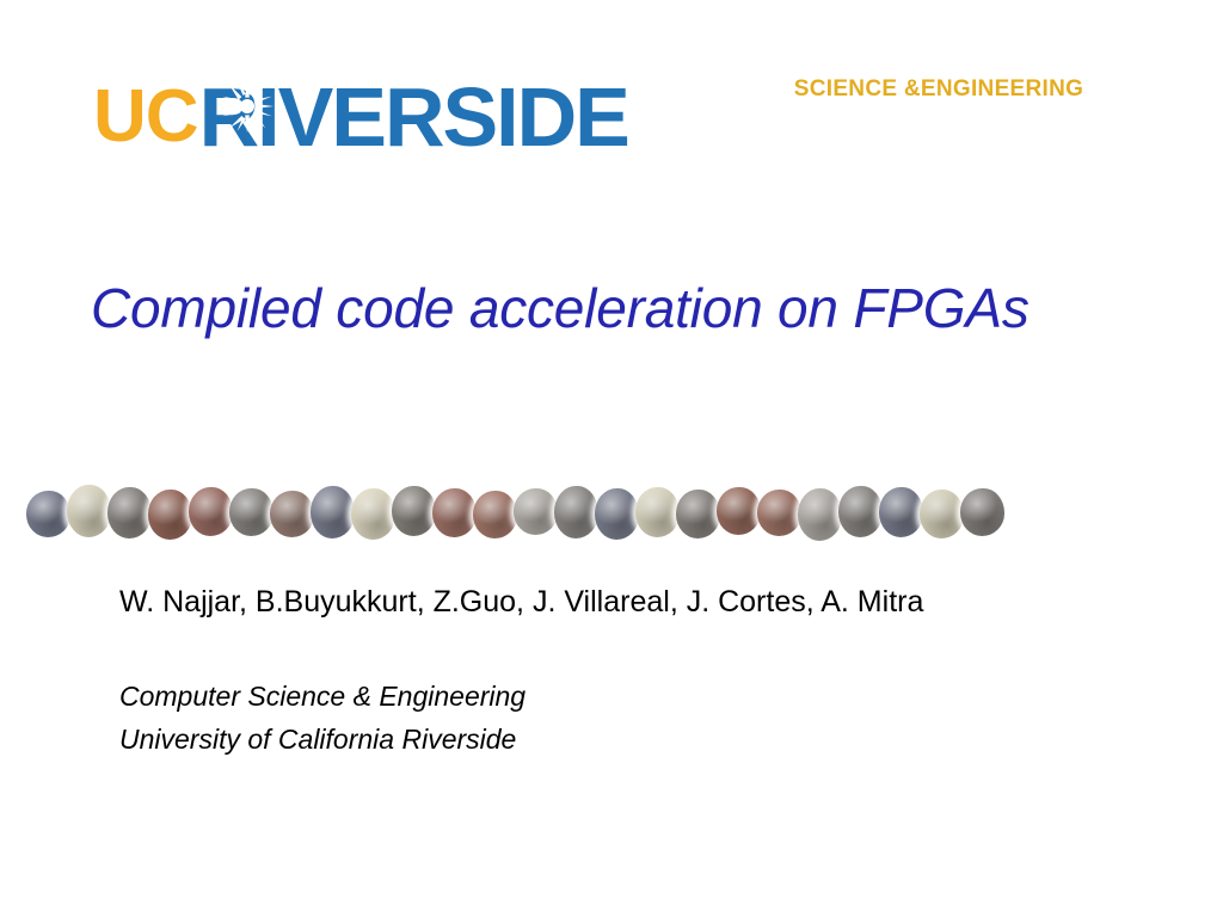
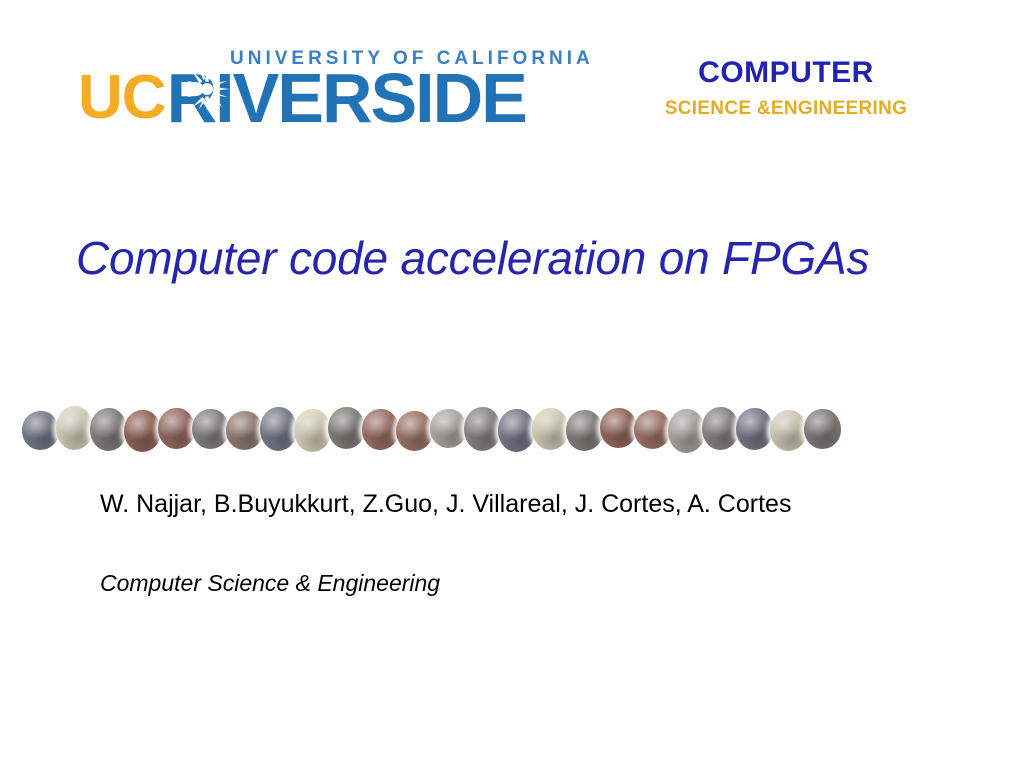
+ UNIVERSITY OF CALIFORNIA
  UCRIVERSIDE
+ COMPUTER
  SCIENCE &ENGINEERING
- Compiled code acceleration on FPGAs
+ Computer code acceleration on FPGAs
- W. Najjar, B.Buyukkurt, Z.Guo, J. Villareal, J. Cortes, A. Mitra
+ W. Najjar, B.Buyukkurt, Z.Guo, J. Villareal, J. Cortes, A. Cortes
  Computer Science & Engineering
- University of California Riverside
